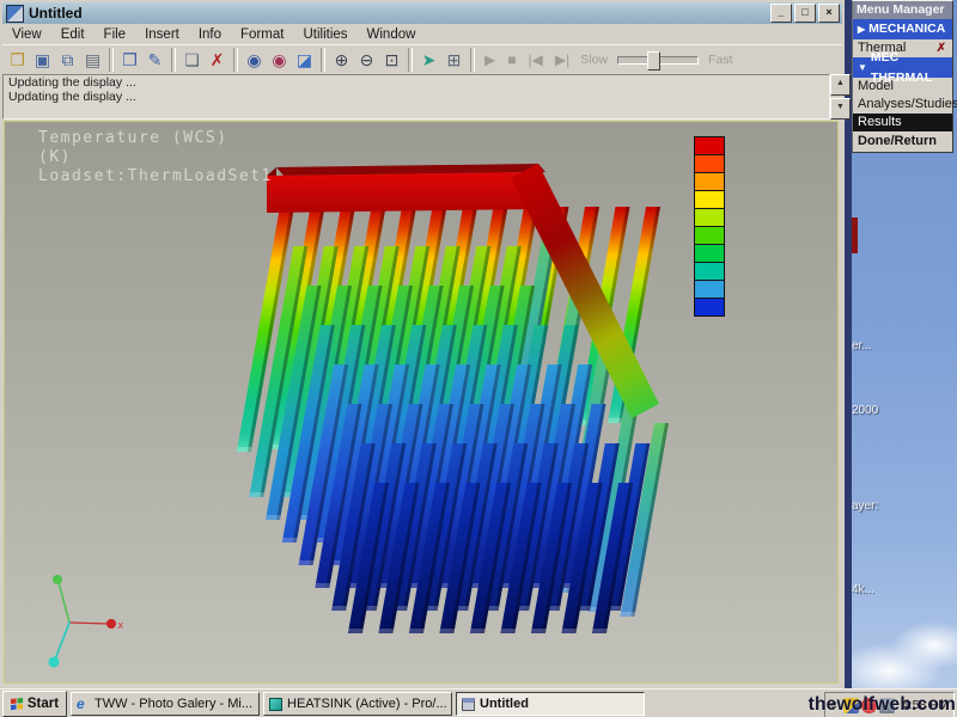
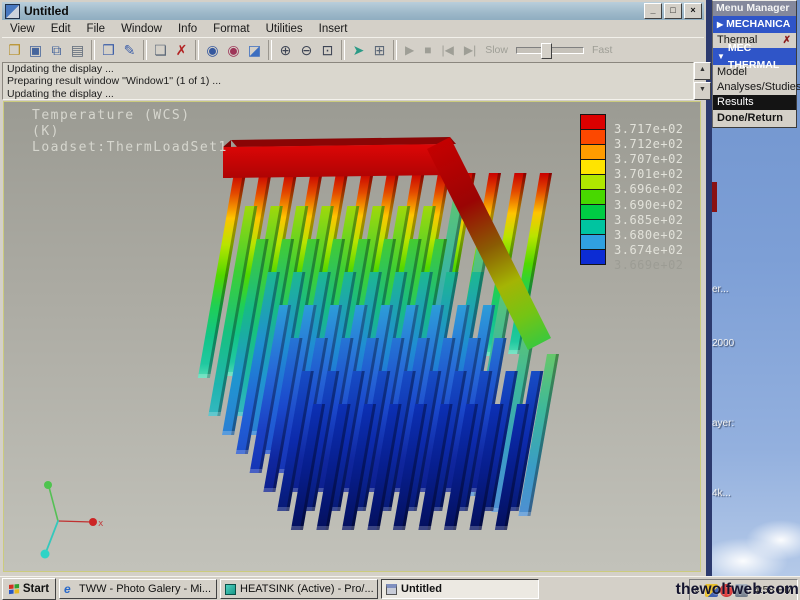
  er...
  2000
  ayer:
  4k...
  Untitled
  _
  □
  ×
  View
  Edit
  File
- Insert
+ Window
  Info
  Format
  Utilities
- Window
+ Insert
  ❐
  ▣
  ⧉
  ▤
  ❒
  ✎
  ❏
  ✗
  ◉
  ◉
  ◪
  ⊕
  ⊖
  ⊡
  ➤
  ⊞
  ▶
  ■
  |◀
  ▶|
  Slow
  Fast
  Updating the display ...
+ Preparing result window ''Window1'' (1 of 1) ...
  Updating the display ...
  x
  Temperature (WCS)
  (K)
  Loadset:ThermLoadSet1
+ 3.717e+02
+ 3.712e+02
+ 3.707e+02
+ 3.701e+02
+ 3.696e+02
+ 3.690e+02
+ 3.685e+02
+ 3.680e+02
+ 3.674e+02
  Menu Manager
  ▶
  MECHANICA
  Thermal
  ✗
  ▼
  MEC THERMAL
  Model
  Analyses/Studies
  Results
  Done/Return
  thewolfweb.com
  Start
  e
  TWW - Photo Galery - Mi...
  HEATSINK (Active) - Pro/...
  Untitled
  «
  4:58 PM
